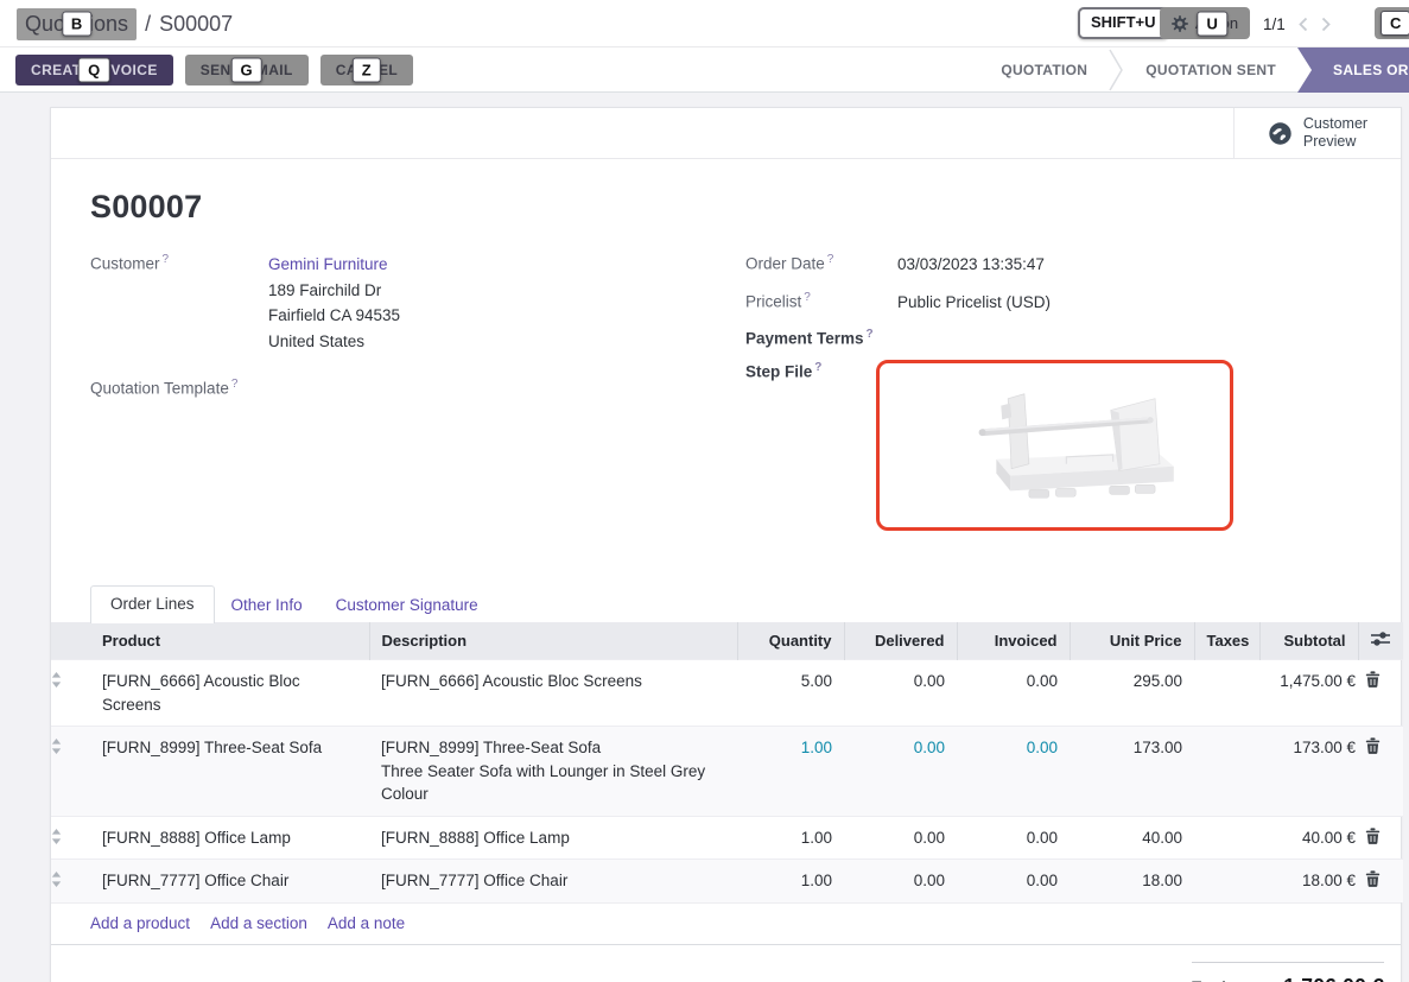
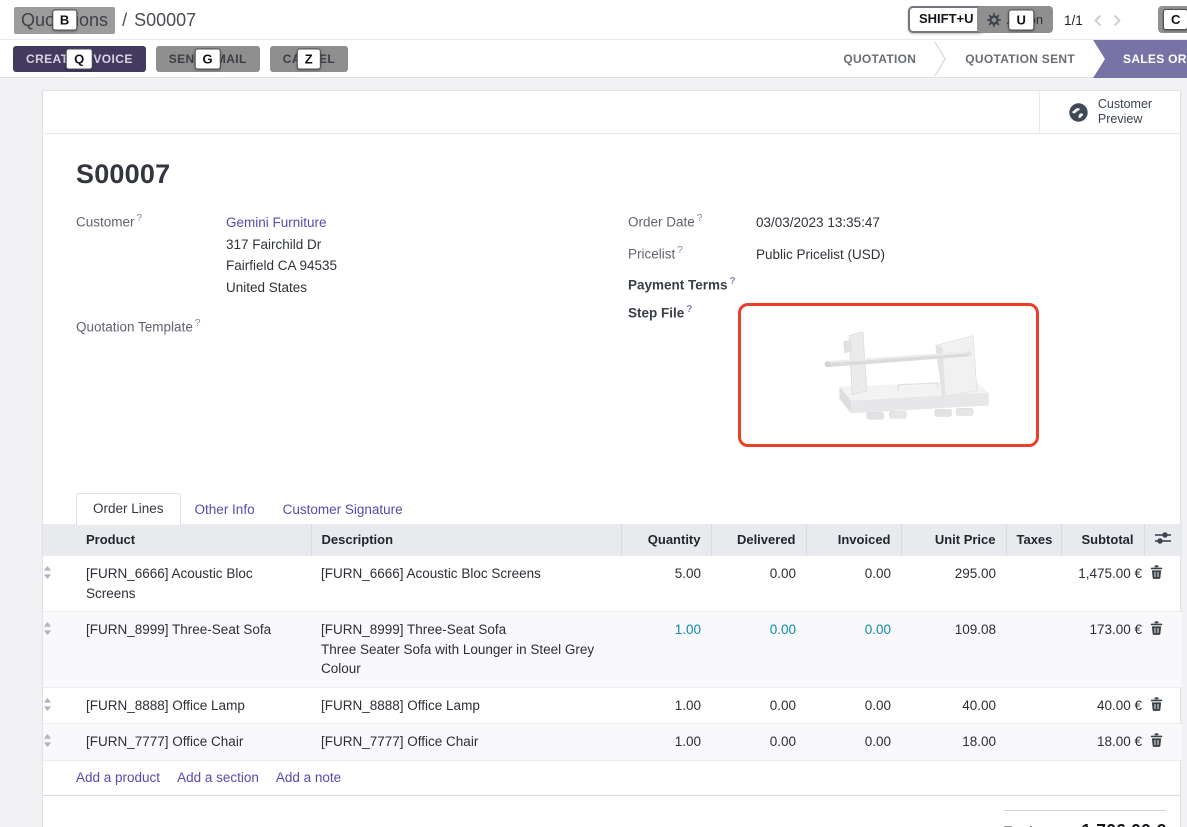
  Quoions
  B
  /
  S00007
  SHIFT+U
  U
  1/1
  C
  CREATVOICE
  Q
  SENMAIL
  G
  Z
  QUOTATION
  QUOTATION SENT
  SALES OR
  Customer
  Preview
  S00007
  Customer ?
  Gemini Furniture
- 189 Fairchild Dr
+ 317 Fairchild Dr
  Fairfield CA 94535
  United States
  Quotation Template ?
  Order Date ?
  03/03/2023 13:35:47
  Pricelist ?
  Public Pricelist (USD)
  Payment Terms ?
  Step File ?
  Order Lines
  Other Info
  Customer Signature
  	Product	Description	Quantity	Delivered	Invoiced	Unit Price	Taxes	Subtotal
  	[FURN_6666] Acoustic Bloc Screens	[FURN_6666] Acoustic Bloc Screens	5.00	0.00	0.00	295.00		1,475.00 €
- 	[FURN_8999] Three-Seat Sofa	[FURN_8999] Three-Seat Sofa Three Seater Sofa with Lounger in Steel Grey Colour	1.00	0.00	0.00	173.00		173.00 €
+ 	[FURN_8999] Three-Seat Sofa	[FURN_8999] Three-Seat Sofa Three Seater Sofa with Lounger in Steel Grey Colour	1.00	0.00	0.00	109.08		173.00 €
  	[FURN_8888] Office Lamp	[FURN_8888] Office Lamp	1.00	0.00	0.00	40.00		40.00 €
  	[FURN_7777] Office Chair	[FURN_7777] Office Chair	1.00	0.00	0.00	18.00		18.00 €
  Add a product
  Add a section
  Add a note
